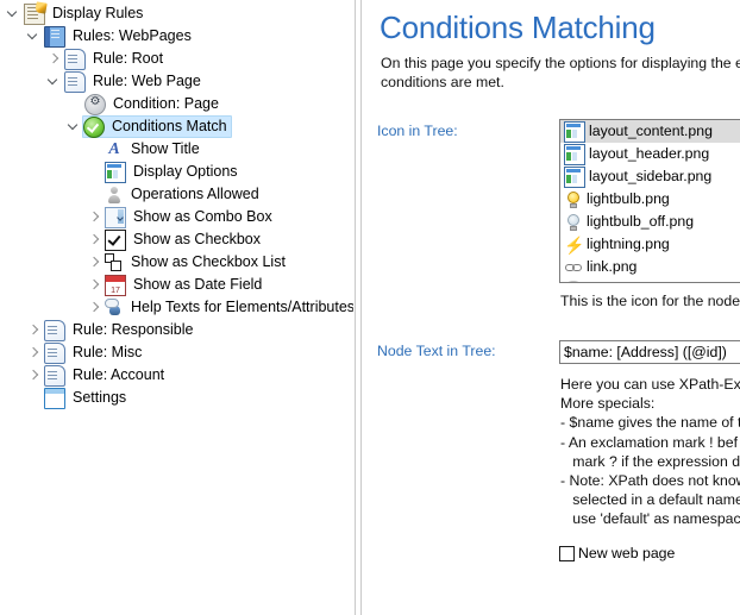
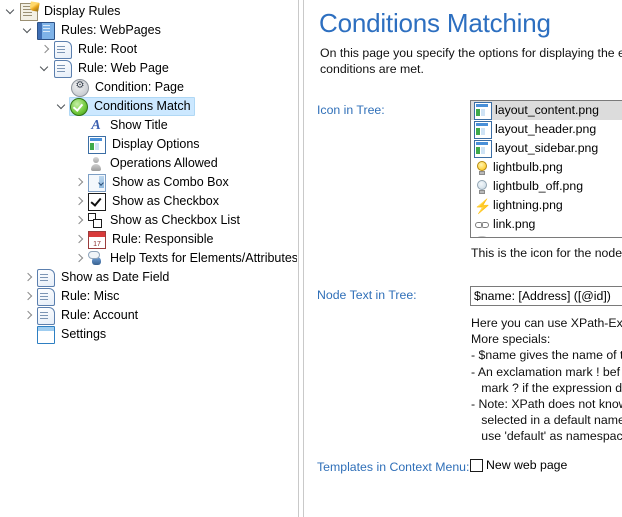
  Display Rules
  Rules: WebPages
  Rule: Root
  Rule: Web Page
  Condition: Page
  Conditions Match
  Show Title
  Display Options
  Operations Allowed
  Show as Combo Box
  Show as Checkbox
  Show as Checkbox List
- Show as Date Field
+ Rule: Responsible
  Help Texts for Elements/Attributes
- Rule: Responsible
+ Show as Date Field
  Rule: Misc
  Rule: Account
  Settings
  Conditions Matching
  On this page you specify the options for displaying the e
  conditions are met.
  Icon in Tree:
  layout_content.png
  layout_header.png
  layout_sidebar.png
  lightbulb.png
  lightbulb_off.png
  lightning.png
  link.png
  This is the icon for the node
  Node Text in Tree:
  $name: [Address] ([@id])
  Here you can use XPath-Ex
  More specials:
  - $name gives the name of
  - An exclamation mark ! bef
  mark ? if the expression d
  - Note: XPath does not kno
  selected in a default name
  use 'default' as namespac
+ Templates in Context Menu:
  New web page
